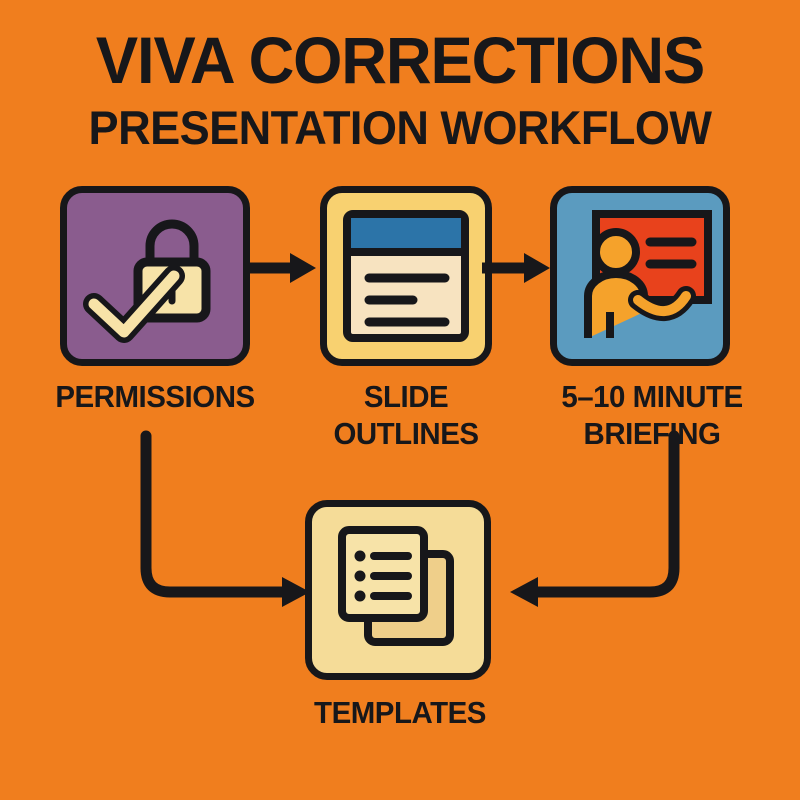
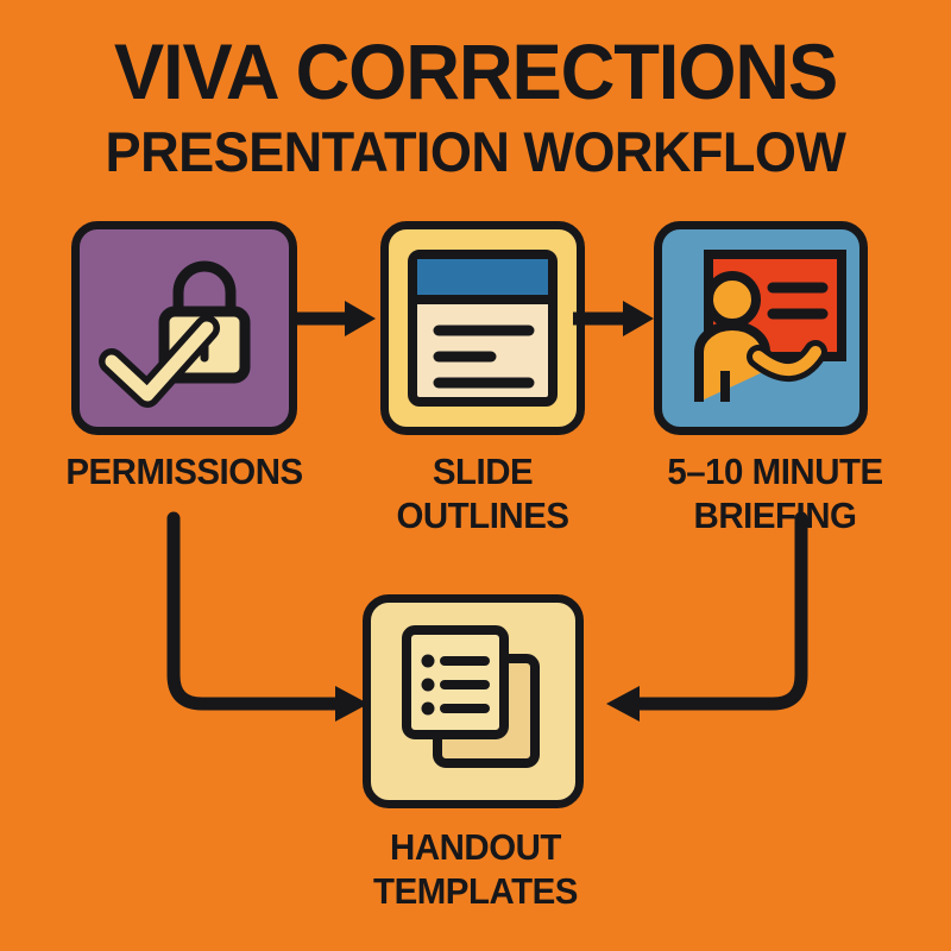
  VIVA CORRECTIONS
  PRESENTATION WORKFLOW
  PERMISSIONS
  SLIDE
  OUTLINES
  5–10 MINUTE
  BRIEFNG
+ HANDOUT
  TEMPLATES
